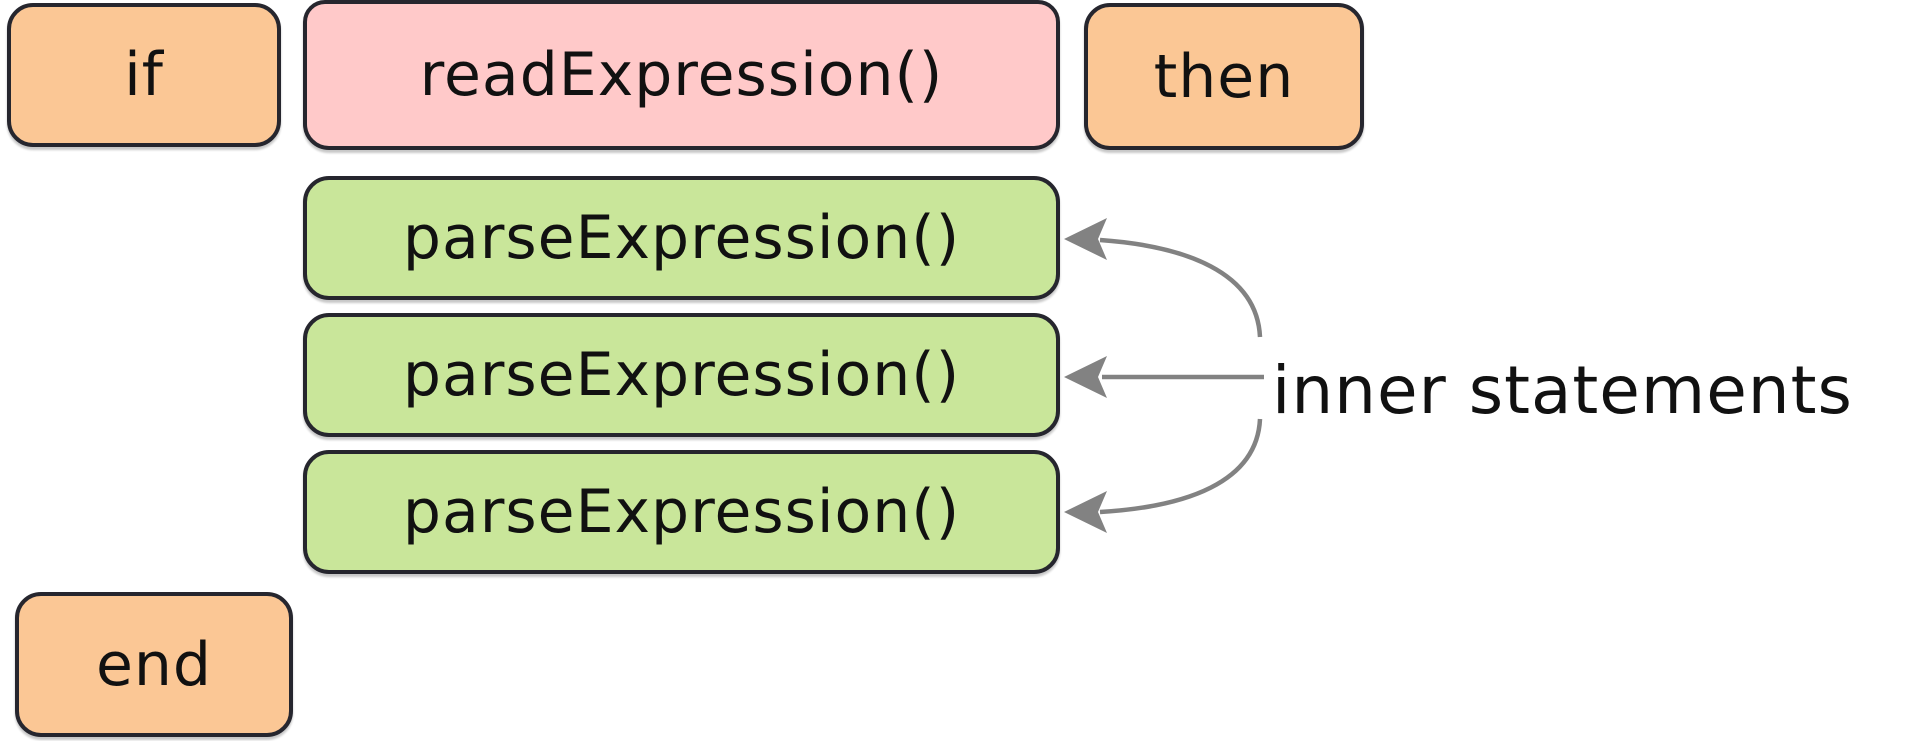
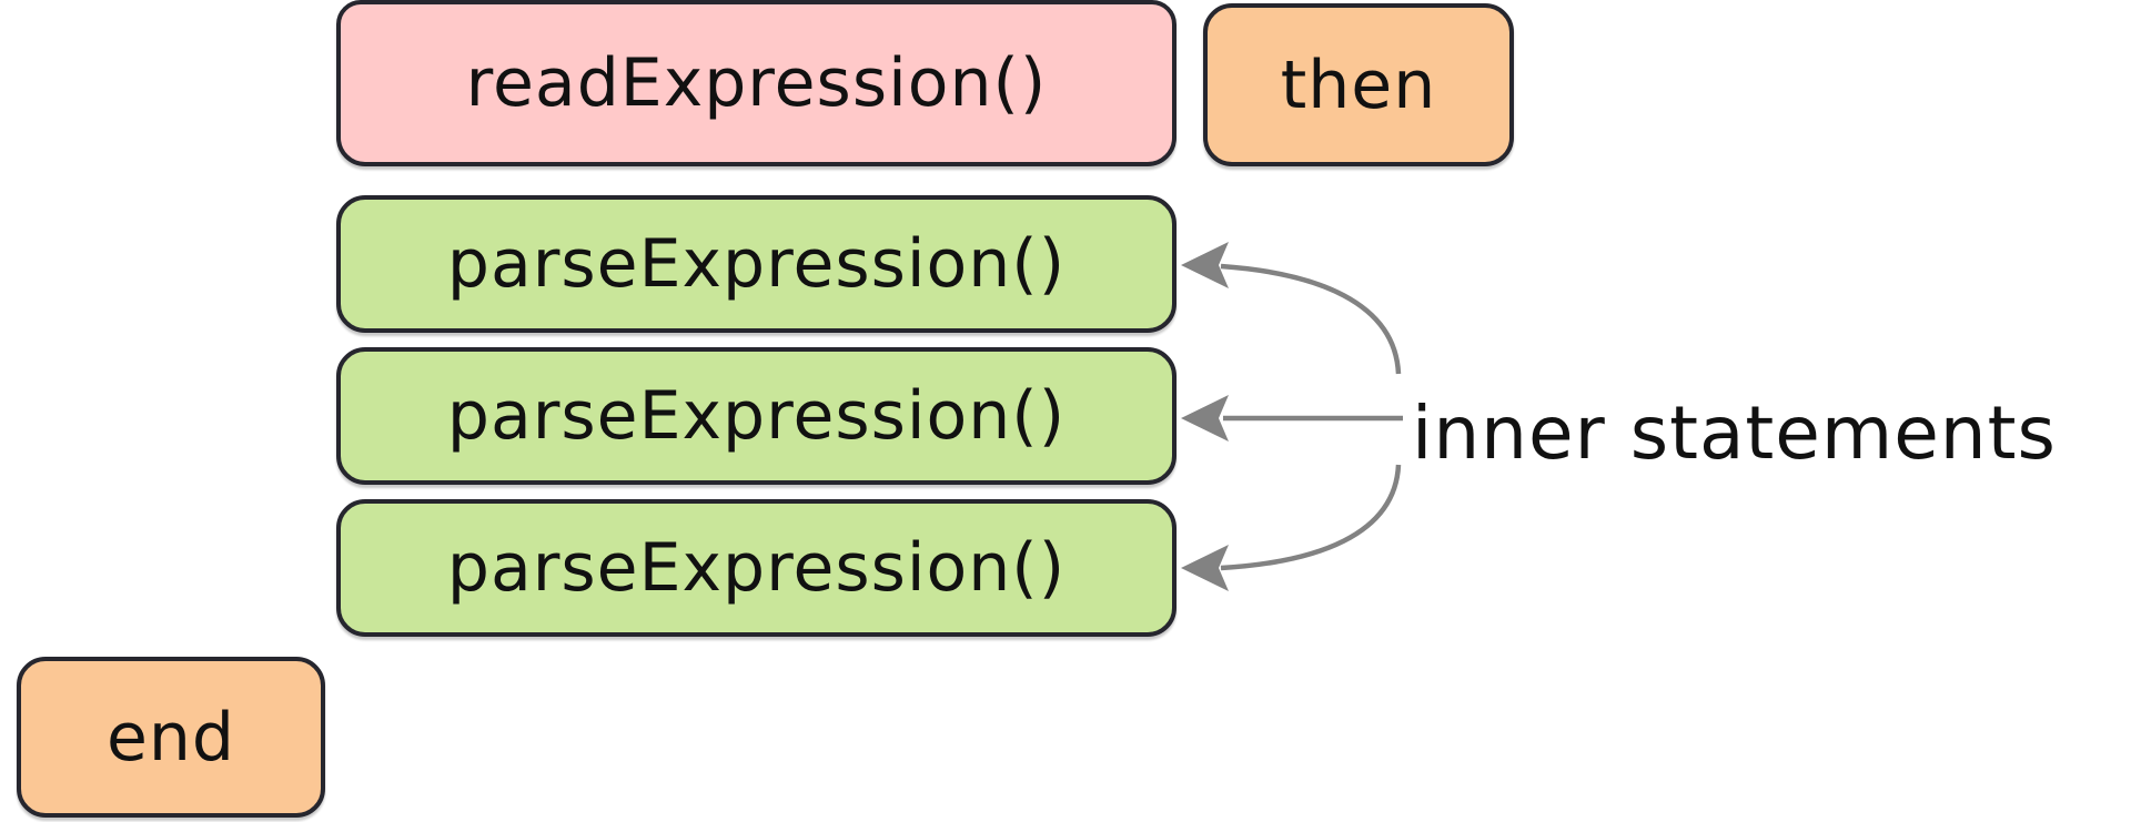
- if
  readExpression()
  then
  parseExpression()
  parseExpression()
  parseExpression()
  end
  inner statements
